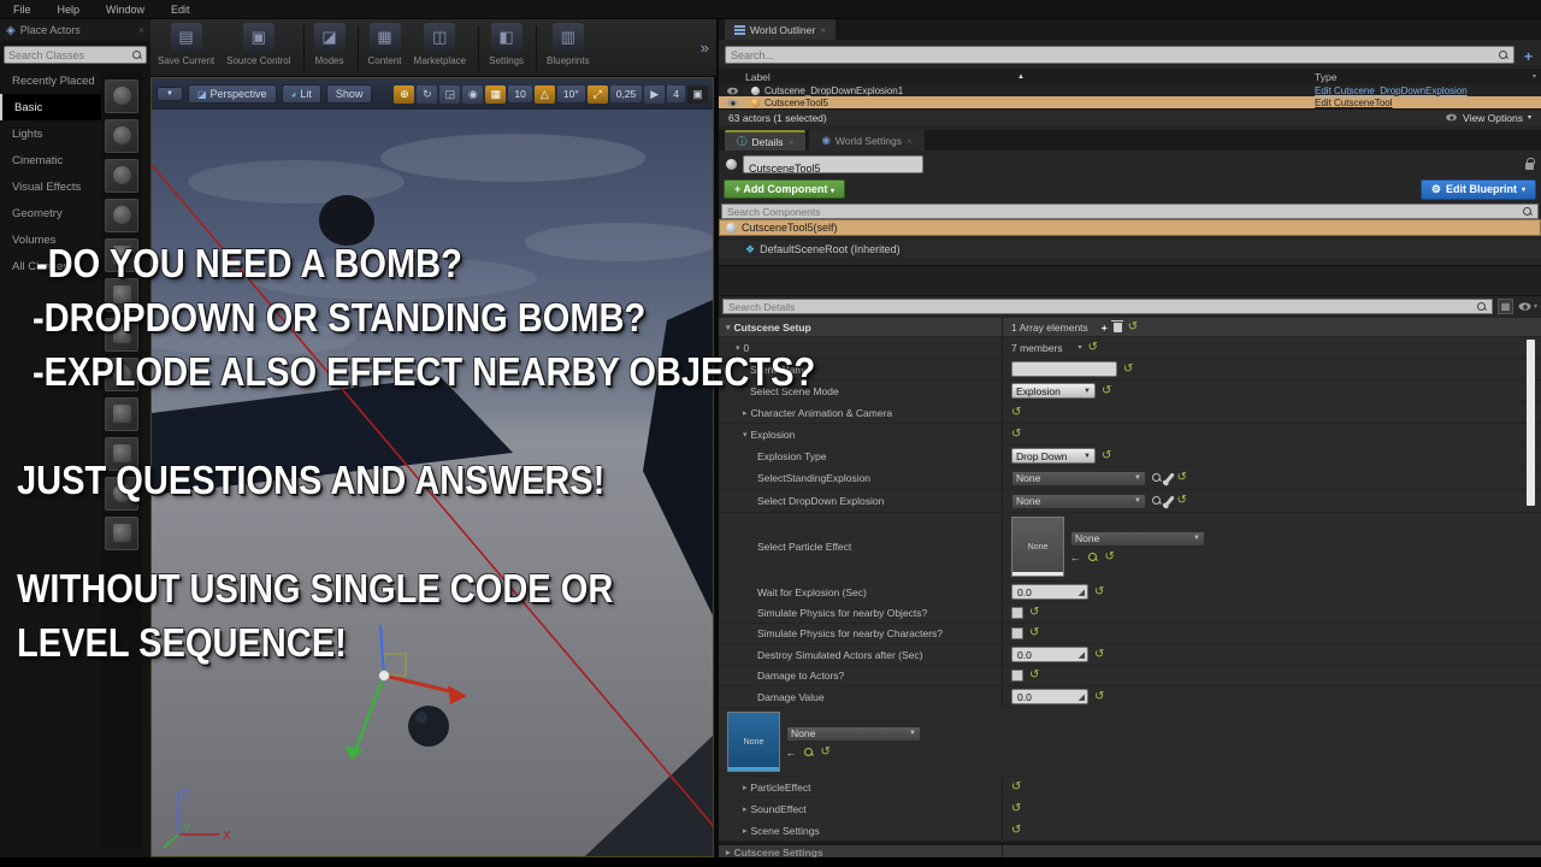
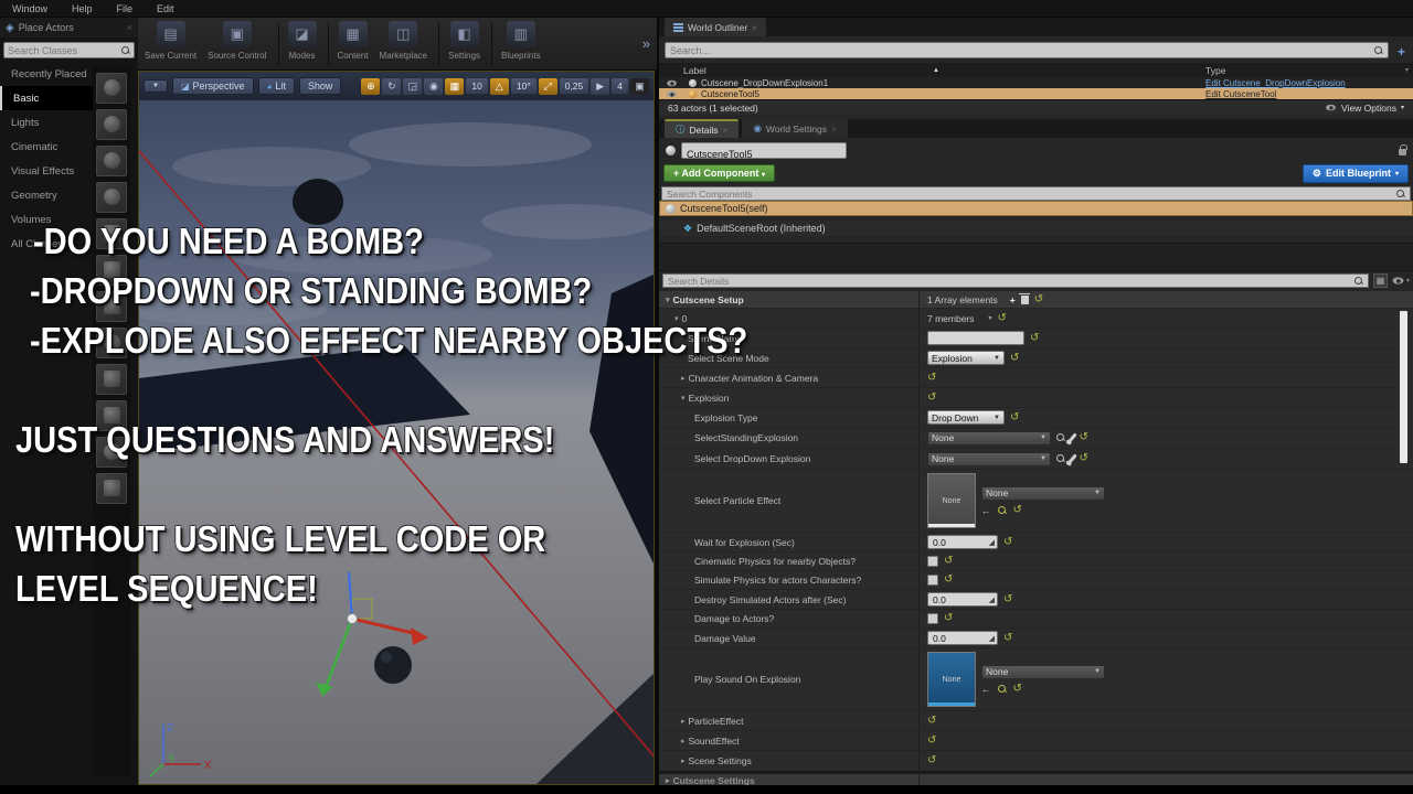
- File
+ Window
  Help
- Window
+ File
  Edit
  ◈
  Place Actors
  ×
  Search Classes
  Recently Placed
  Basic
  Lights
  Cinematic
  Visual Effects
  Geometry
  Volumes
  All Classes
  ▤
  Save Current
  ▣
  Source Control
  ◪
  Modes
  ▦
  Content
  ◫
  Marketplace
  ◧
  Settings
  ▥
  Blueprints
  »
  ◪
  Perspective
  ◕
  Lit
  Show
  ⊕
  ↻
  ◲
  ◉
  ▦
  10
  △
  10°
  ⤢
  0,25
  ▶
  4
  ▣
  Z
  X
  Y
  -DO YOU NEED A BOMB?
  -DROPDOWN OR STANDING BOMB?
  -EXPLODE ALSO EFFECT NEARBY OBJECTS?
  JUST QUESTIONS AND ANSWERS!
- WITHOUT USING SINGLE CODE OR
+ WITHOUT USING LEVEL CODE OR
  LEVEL SEQUENCE!
  World Outliner
  ×
  Search...
  +
  Label
  Type
  Cutscene_DropDownExplosion1
  Edit Cutscene_DropDownExplosion
  CutsceneTool5
  Edit CutsceneTool
  63 actors (1 selected)
  View Options
  ⓘ
  Details
  ×
  ◉
  World Settings
  ×
  CutsceneTool5
  + Add Component
  ⚙
  Edit Blueprint
  Search Components
  CutsceneTool5(self)
  ❖
  DefaultSceneRoot (Inherited)
  Search Details
  ▦
  Cutscene Setup
  1 Array elements
  +
  ↺
  0
  7 members
  ↺
  Scene Name
  ↺
  Select Scene Mode
  Explosion
  ↺
  Character Animation & Camera
  ↺
  Explosion
  ↺
  Explosion Type
  Drop Down
  ↺
  SelectStandingExplosion
  None
  ↺
  Select DropDown Explosion
  None
  ↺
  Select Particle Effect
  None
  ←
  ↺
  Wait for Explosion (Sec)
  0.0
  ↺
- Simulate Physics for nearby Objects?
+ Cinematic Physics for nearby Objects?
  ↺
- Simulate Physics for nearby Characters?
+ Simulate Physics for actors Characters?
  ↺
  Destroy Simulated Actors after (Sec)
  0.0
  ↺
  Damage to Actors?
  ↺
  Damage Value
  0.0
  ↺
+ Play Sound On Explosion
  None
  ←
  ↺
  ParticleEffect
  ↺
  SoundEffect
  ↺
  Scene Settings
  ↺
  Cutscene Settings
